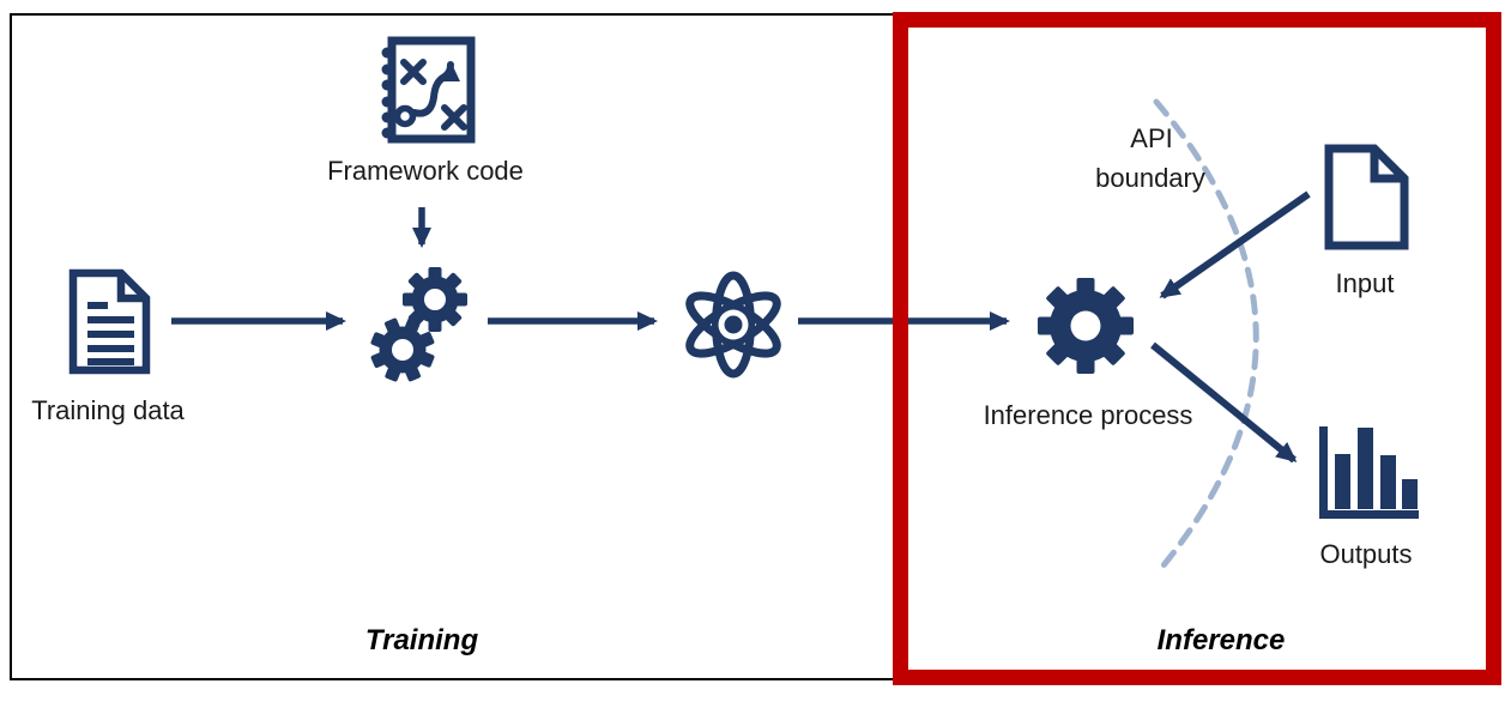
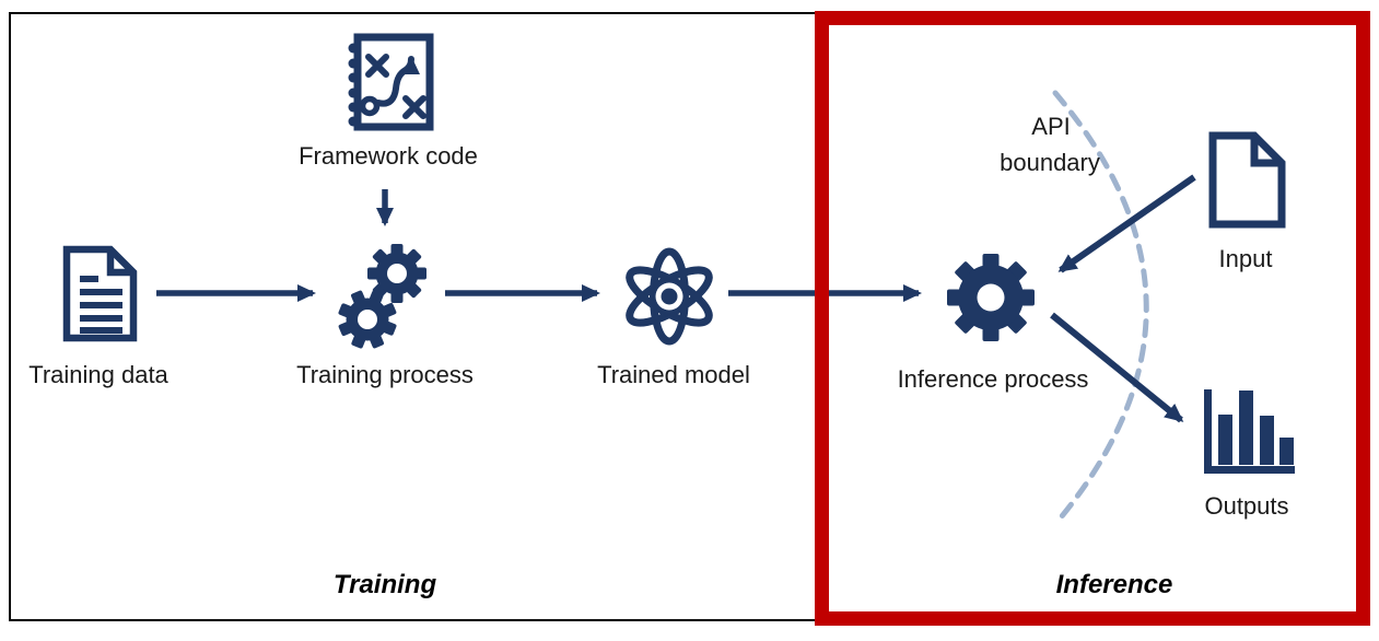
  Framework code
  Training data
+ Training process
+ Trained model
  Inference process
  API
  boundary
  Input
  Outputs
  Training
  Inference
